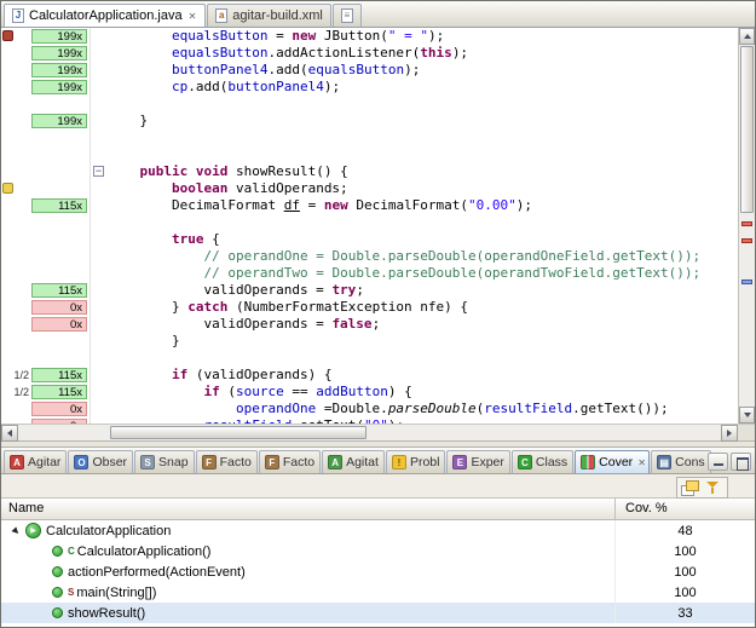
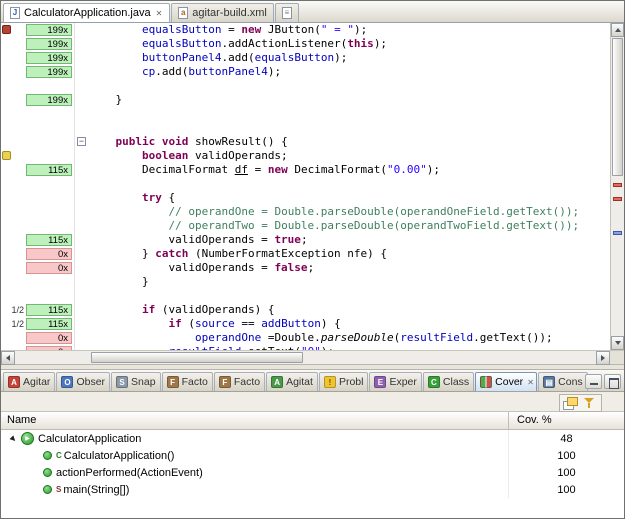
  J
  CalculatorApplication.java
  ✕
  a
  agitar-build.xml
  ≡
  199x
  equalsButton = new JButton(" = ");
  199x
  equalsButton.addActionListener(this);
  199x
  buttonPanel4.add(equalsButton);
  199x
  cp.add(buttonPanel4);
  199x
  }
  −
  public void showResult() {
  boolean validOperands;
  115x
  DecimalFormat df = new DecimalFormat("0.00");
- true {
+ try {
  // operandOne = Double.parseDouble(operandOneField.getText());
  // operandTwo = Double.parseDouble(operandTwoField.getText());
  115x
- validOperands = try;
+ validOperands = true;
  0x
  } catch (NumberFormatException nfe) {
  0x
  validOperands = false;
  }
  1/2
  115x
  if (validOperands) {
  1/2
  115x
  if (source == addButton) {
  0x
  operandOne =Double.parseDouble(resultField.getText());
  A
  Agitar
  O
  Obser
  S
  Snap
  F
  Facto
  F
  Facto
  A
  Agitat
  !
  Probl
  E
  Exper
  C
  Class
  Cover
  ✕
  ▤
  Cons
  Name
  Cov. %
  CalculatorApplication
  48
  C
  CalculatorApplication()
  100
  actionPerformed(ActionEvent)
  100
  S
  main(String[])
  100
- showResult()
- 33
